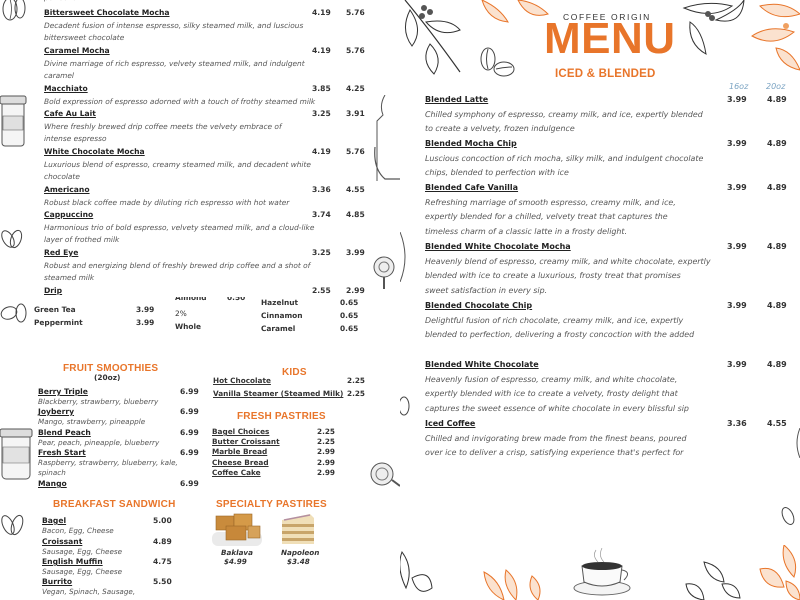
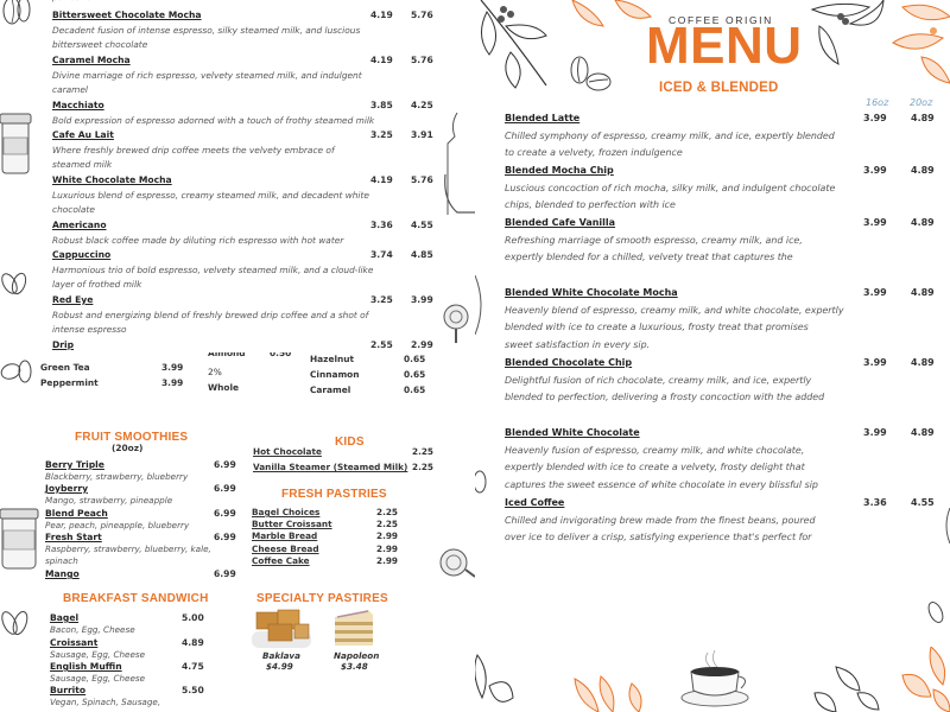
  Bittersweet Chocolate Mocha
  Decadent fusion of intense espresso, silky steamed milk, and luscious
  bittersweet chocolate
  4.19
  5.76
  Caramel Mocha
  Divine marriage of rich espresso, velvety steamed milk, and indulgent
  caramel
  4.19
  5.76
  Macchiato
  Bold expression of espresso adorned with a touch of frothy steamed milk
  3.85
  4.25
  Cafe Au Lait
  Where freshly brewed drip coffee meets the velvety embrace of
- intense espresso
+ steamed milk
  3.25
  3.91
  White Chocolate Mocha
  Luxurious blend of espresso, creamy steamed milk, and decadent white
  chocolate
  4.19
  5.76
  Americano
  Robust black coffee made by diluting rich espresso with hot water
  3.36
  4.55
  Cappuccino
  Harmonious trio of bold espresso, velvety steamed milk, and a cloud-like
  layer of frothed milk
  3.74
  4.85
  Red Eye
  Robust and energizing blend of freshly brewed drip coffee and a shot of
- steamed milk
+ intense espresso
  3.25
  3.99
  Drip
  2.55
  2.99
  Green Tea
  3.99
  Peppermint
  3.99
  Almond
  0.50
  2%
  Whole
  Hazelnut
  0.65
  Cinnamon
  0.65
  Caramel
  0.65
  FRUIT SMOOTHIES
  (20oz)
  Berry Triple
  Blackberry, strawberry, blueberry
  6.99
  Joyberry
  Mango, strawberry, pineapple
  6.99
  Blend Peach
  Pear, peach, pineapple, blueberry
  6.99
  Fresh Start
  Raspberry, strawberry, blueberry, kale,
  spinach
  6.99
  Mango
  6.99
  KIDS
  Hot Chocolate
  2.25
  Vanilla Steamer (Steamed Milk)
  2.25
  FRESH PASTRIES
  Bagel Choices
  2.25
  Butter Croissant
  2.25
  Marble Bread
  2.99
  Cheese Bread
  2.99
  Coffee Cake
  2.99
  BREAKFAST SANDWICH
  Bagel
  Bacon, Egg, Cheese
  5.00
  Croissant
  Sausage, Egg, Cheese
  4.89
  English Muffin
  Sausage, Egg, Cheese
  4.75
  Burrito
  Vegan, Spinach, Sausage,
  5.50
  SPECIALTY PASTIRES
  Baklava
  $4.99
  Napoleon
  $3.48
  COFFEE ORIGIN
  MENU
  ICED & BLENDED
  16oz
  20oz
  Blended Latte
  Chilled symphony of espresso, creamy milk, and ice, expertly blended
  to create a velvety, frozen indulgence
  3.99
  4.89
  Blended Mocha Chip
  Luscious concoction of rich mocha, silky milk, and indulgent chocolate
  chips, blended to perfection with ice
  3.99
  4.89
  Blended Cafe Vanilla
  Refreshing marriage of smooth espresso, creamy milk, and ice,
  expertly blended for a chilled, velvety treat that captures the
- timeless charm of a classic latte in a frosty delight.
  3.99
  4.89
  Blended White Chocolate Mocha
  Heavenly blend of espresso, creamy milk, and white chocolate, expertly
  blended with ice to create a luxurious, frosty treat that promises
  sweet satisfaction in every sip.
  3.99
  4.89
  Blended Chocolate Chip
  Delightful fusion of rich chocolate, creamy milk, and ice, expertly
  blended to perfection, delivering a frosty concoction with the added
  3.99
  4.89
  Blended White Chocolate
  Heavenly fusion of espresso, creamy milk, and white chocolate,
  expertly blended with ice to create a velvety, frosty delight that
  captures the sweet essence of white chocolate in every blissful sip
  3.99
  4.89
  Iced Coffee
  Chilled and invigorating brew made from the finest beans, poured
  over ice to deliver a crisp, satisfying experience that's perfect for
  3.36
  4.55
